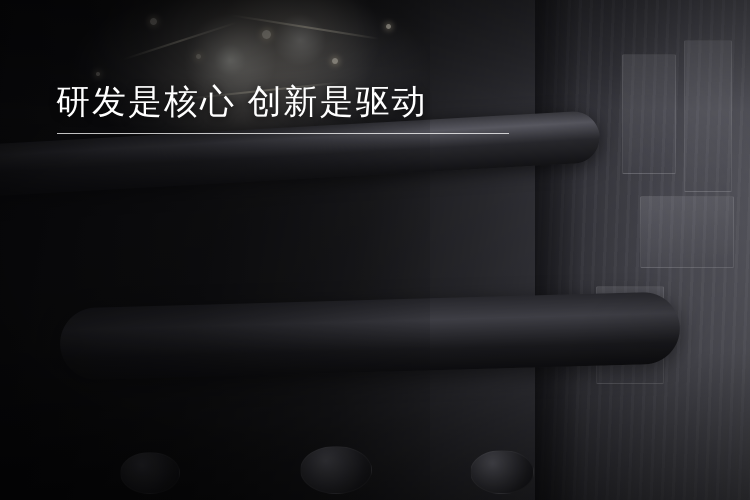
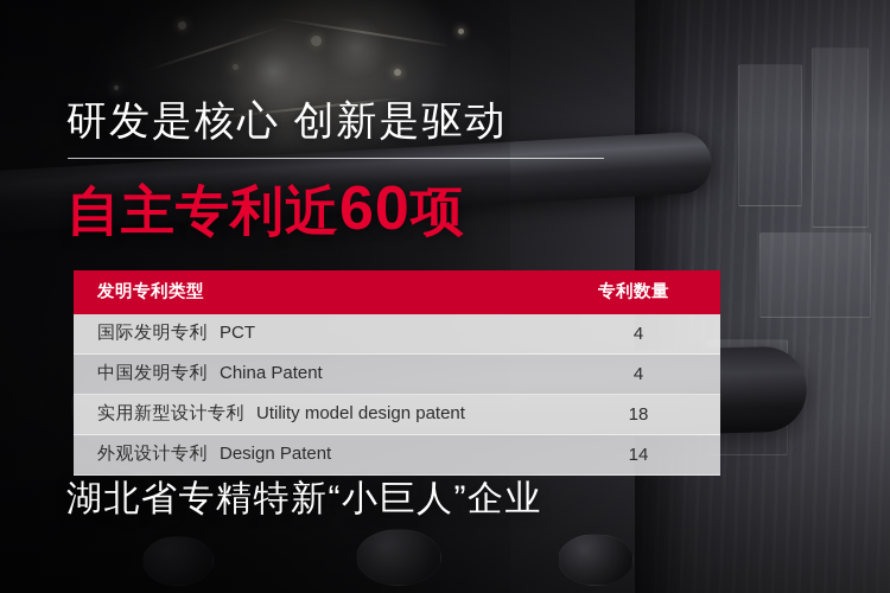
  研发是核心 创新是驱动
+ 自主专利近60项
+ 发明专利类型	专利数量
+ 国际发明专利 PCT	4
+ 中国发明专利 China Patent	4
+ 实用新型设计专利 Utility model design patent	18
+ 外观设计专利 Design Patent	14
+ 湖北省专精特新“小巨人”企业
